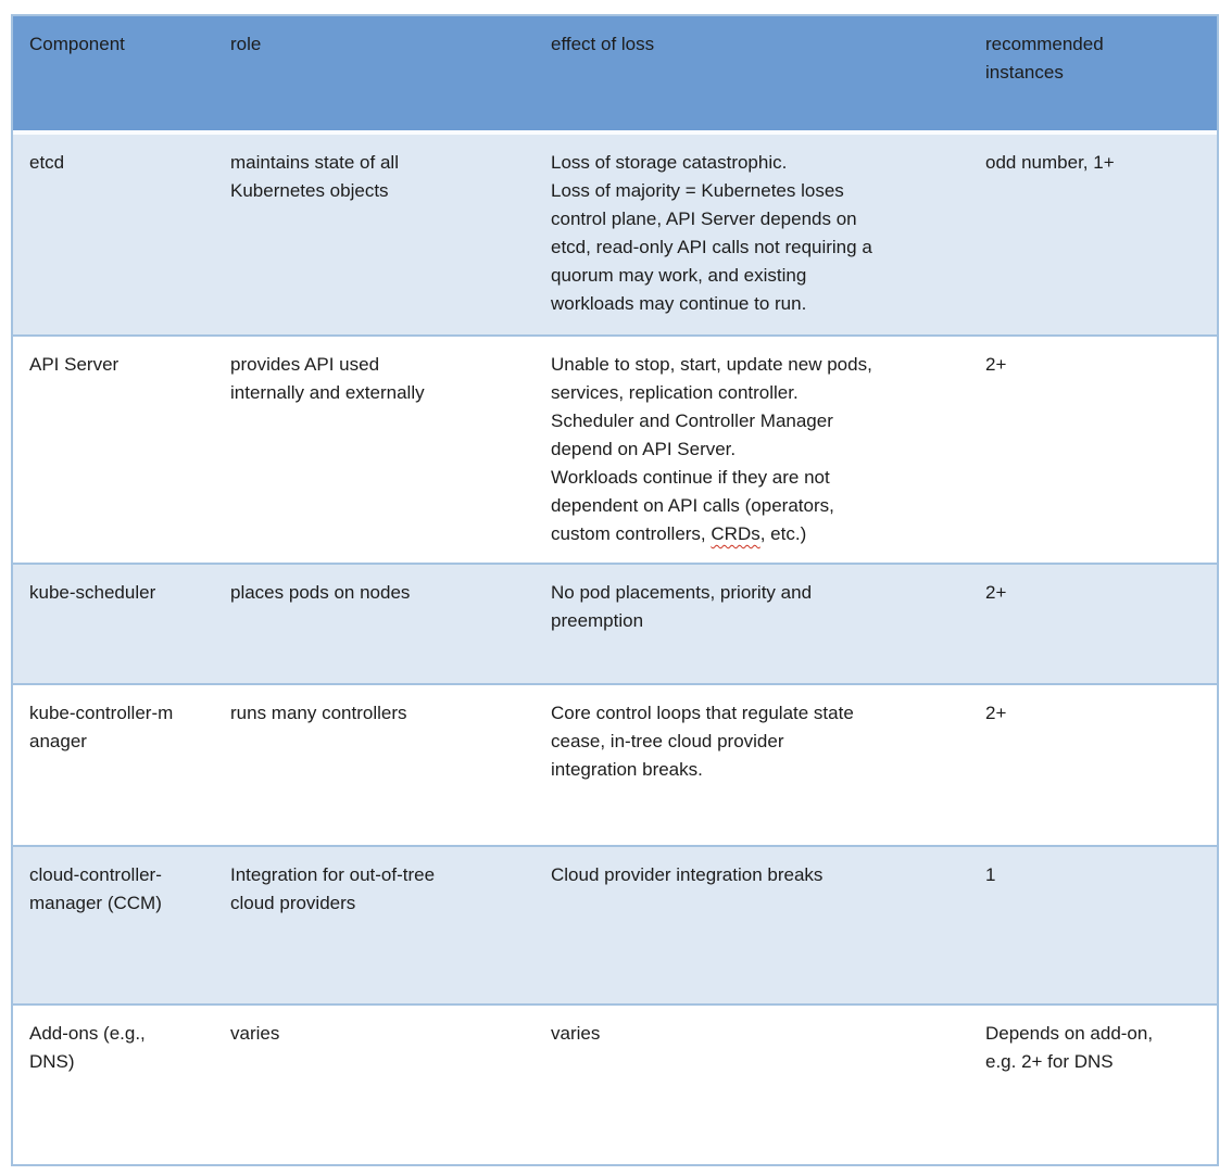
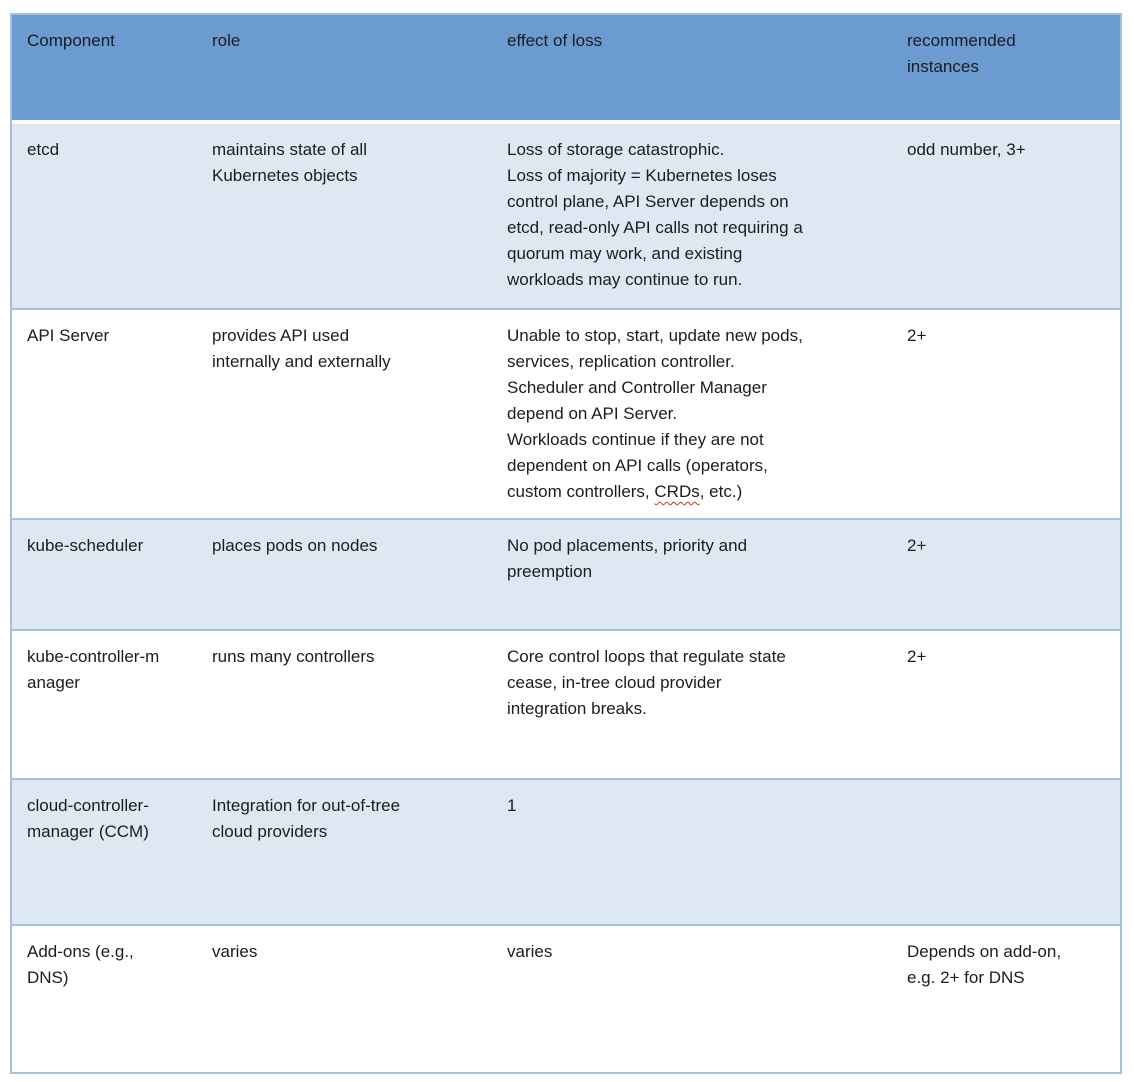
  Component
  role
  effect of loss
  recommended
  instances
  etcd
  maintains state of all
  Kubernetes objects
  Loss of storage catastrophic.
  Loss of majority = Kubernetes loses
  control plane, API Server depends on
  etcd, read-only API calls not requiring a
  quorum may work, and existing
  workloads may continue to run.
- odd number, 1+
+ odd number, 3+
  API Server
  provides API used
  internally and externally
  Unable to stop, start, update new pods,
  services, replication controller.
  Scheduler and Controller Manager
  depend on API Server.
  Workloads continue if they are not
  dependent on API calls (operators,
  custom controllers, CRDs, etc.)
  2+
  kube-scheduler
  places pods on nodes
  No pod placements, priority and
  preemption
  2+
  kube-controller-m
  anager
  runs many controllers
  Core control loops that regulate state
  cease, in-tree cloud provider
  integration breaks.
  2+
  cloud-controller-
  manager (CCM)
  Integration for out-of-tree
  cloud providers
- Cloud provider integration breaks
  1
  Add-ons (e.g.,
  DNS)
  varies
  varies
  Depends on add-on,
  e.g. 2+ for DNS
